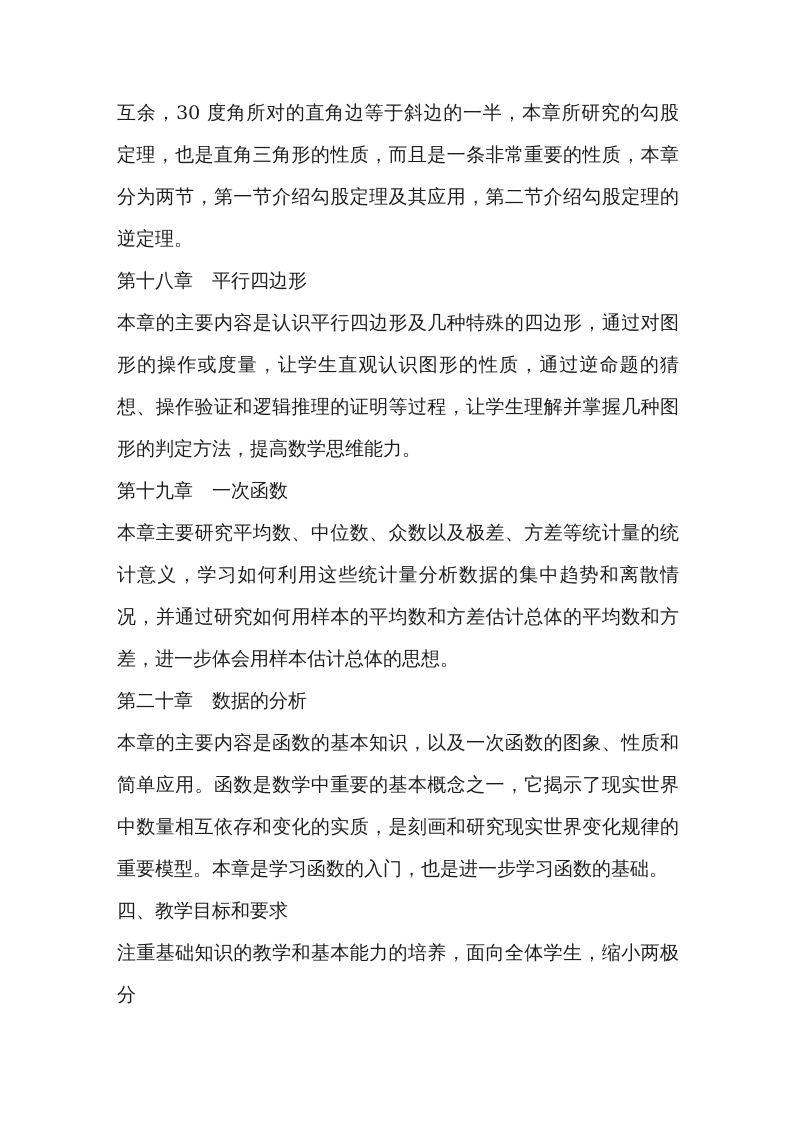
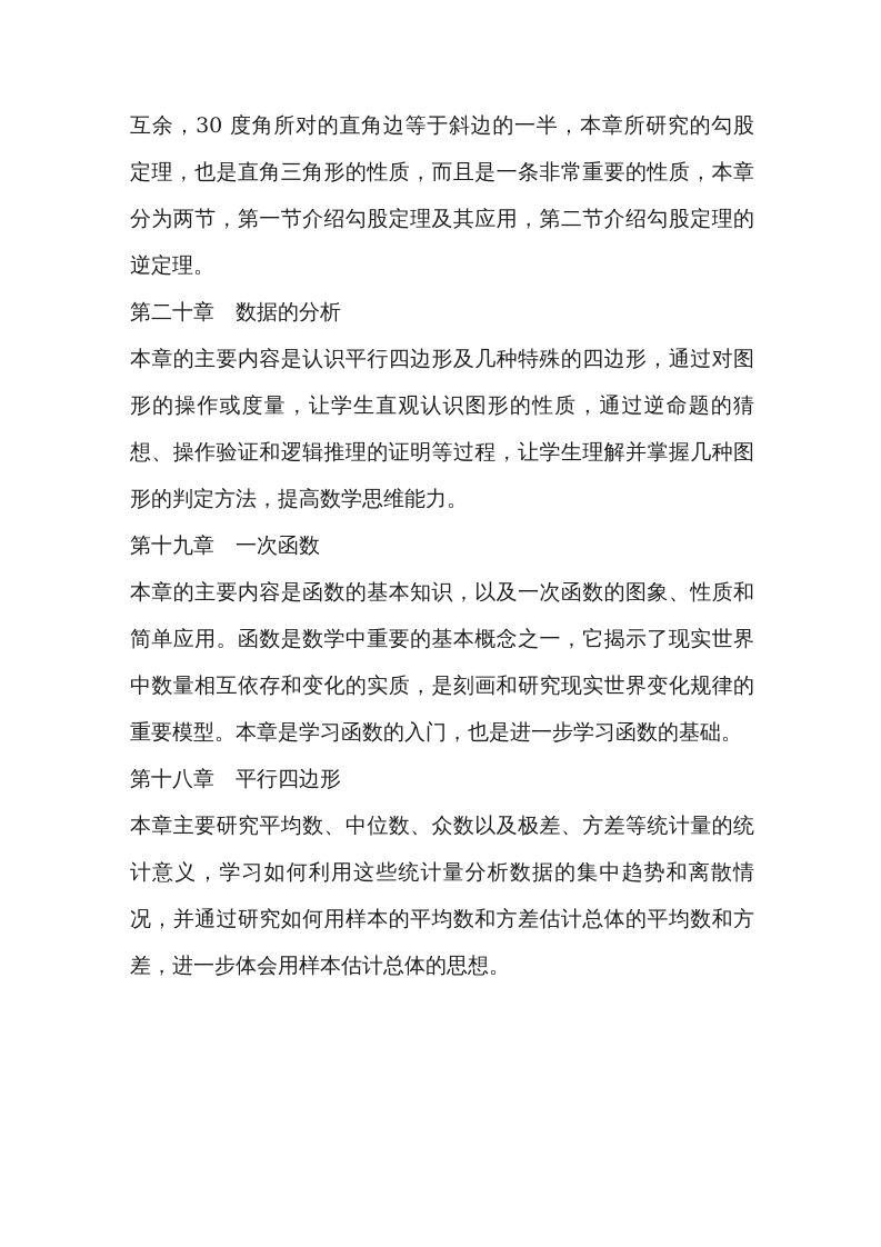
  互余，30 度角所对的直角边等于斜边的一半，本章所研究的勾股定理，也是直角三角形的性质，而且是一条非常重要的性质，本章分为两节，第一节介绍勾股定理及其应用，第二节介绍勾股定理的逆定理。
- 第十八章 平行四边形
+ 第二十章 数据的分析
  本章的主要内容是认识平行四边形及几种特殊的四边形，通过对图形的操作或度量，让学生直观认识图形的性质，通过逆命题的猜想、操作验证和逻辑推理的证明等过程，让学生理解并掌握几种图形的判定方法，提高数学思维能力。
  第十九章 一次函数
- 本章主要研究平均数、中位数、众数以及极差、方差等统计量的统计意义，学习如何利用这些统计量分析数据的集中趋势和离散情况，并通过研究如何用样本的平均数和方差估计总体的平均数和方差，进一步体会用样本估计总体的思想。
+ 本章的主要内容是函数的基本知识，以及一次函数的图象、性质和简单应用。函数是数学中重要的基本概念之一，它揭示了现实世界中数量相互依存和变化的实质，是刻画和研究现实世界变化规律的重要模型。本章是学习函数的入门，也是进一步学习函数的基础。
- 第二十章 数据的分析
+ 第十八章 平行四边形
- 本章的主要内容是函数的基本知识，以及一次函数的图象、性质和简单应用。函数是数学中重要的基本概念之一，它揭示了现实世界中数量相互依存和变化的实质，是刻画和研究现实世界变化规律的重要模型。本章是学习函数的入门，也是进一步学习函数的基础。
+ 本章主要研究平均数、中位数、众数以及极差、方差等统计量的统计意义，学习如何利用这些统计量分析数据的集中趋势和离散情况，并通过研究如何用样本的平均数和方差估计总体的平均数和方差，进一步体会用样本估计总体的思想。
- 四、教学目标和要求
- 注重基础知识的教学和基本能力的培养，面向全体学生，缩小两极分
